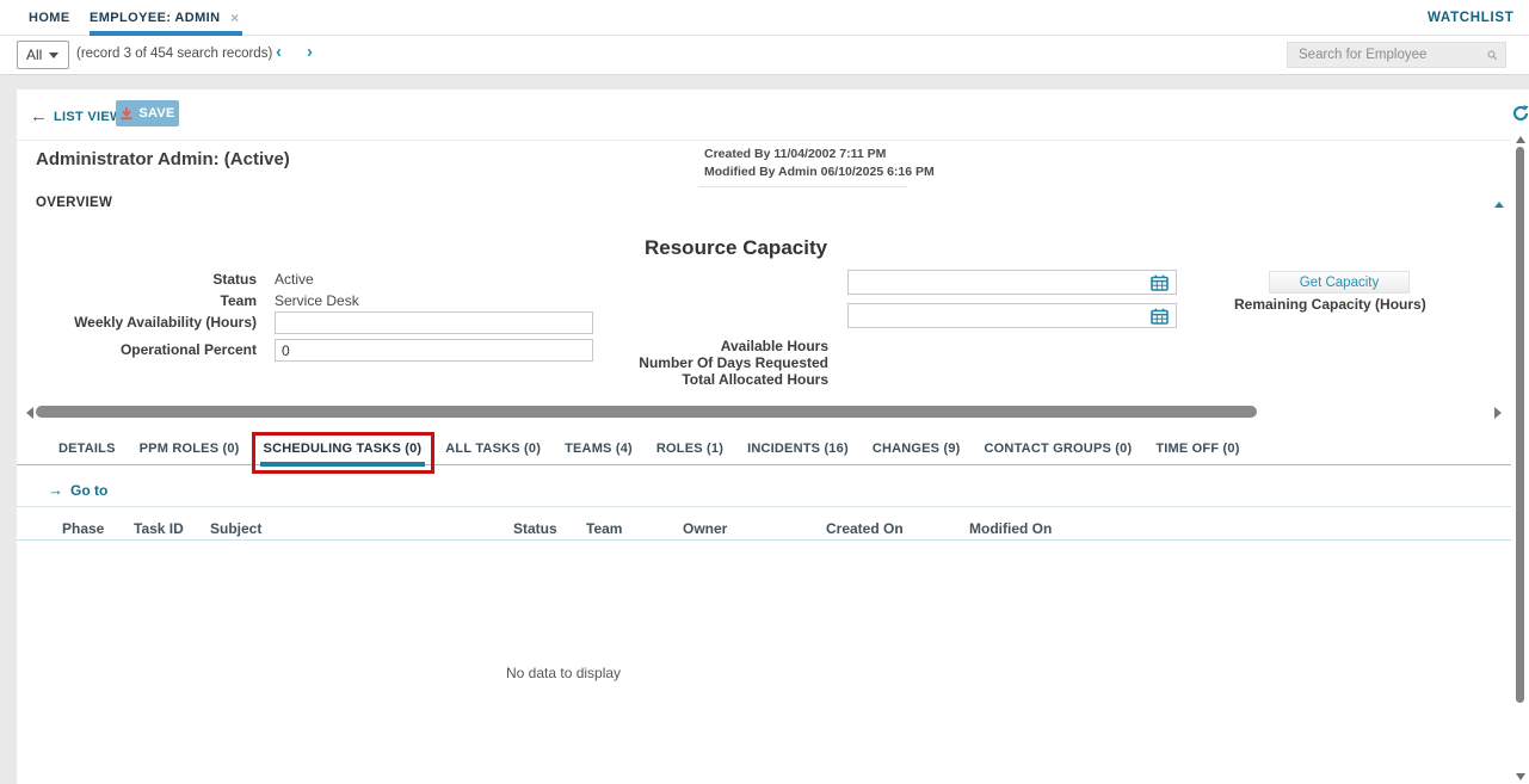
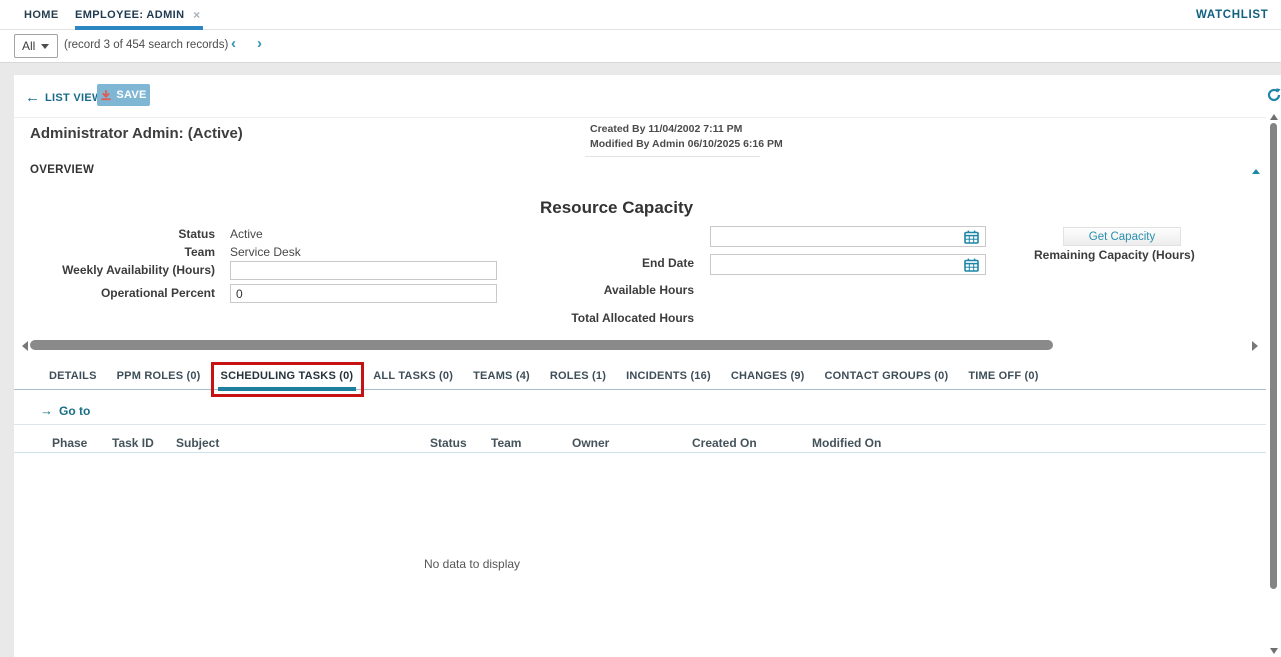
  HOME
  EMPLOYEE: ADMIN
  ×
  WATCHLIST
  All
  (record 3 of 454 search records)
  ‹
  ›
- Search for Employee
  ←
  LIST VIE
  SAVE
  Administrator Admin: (Active)
  Created By 11/04/2002 7:11 PM
  Modified By Admin 06/10/2025 6:16 PM
  OVERVIEW
  Resource Capacity
  Status
  Active
  Team
  Service Desk
  Weekly Availability (Hours)
  Operational Percent
  0
+ End Date
  Available Hours
- Number Of Days Requested
  Total Allocated Hours
  Get Capacity
  Remaining Capacity (Hours)
  DETAILS
  PPM ROLES (0)
  SCHEDULING TASKS (0)
  ALL TASKS (0)
  TEAMS (4)
  ROLES (1)
  INCIDENTS (16)
  CHANGES (9)
  CONTACT GROUPS (0)
  TIME OFF (0)
  →
  Go to
  Phase
  Task ID
  Subject
  Status
  Team
  Owner
  Created On
  Modified On
  No data to display
